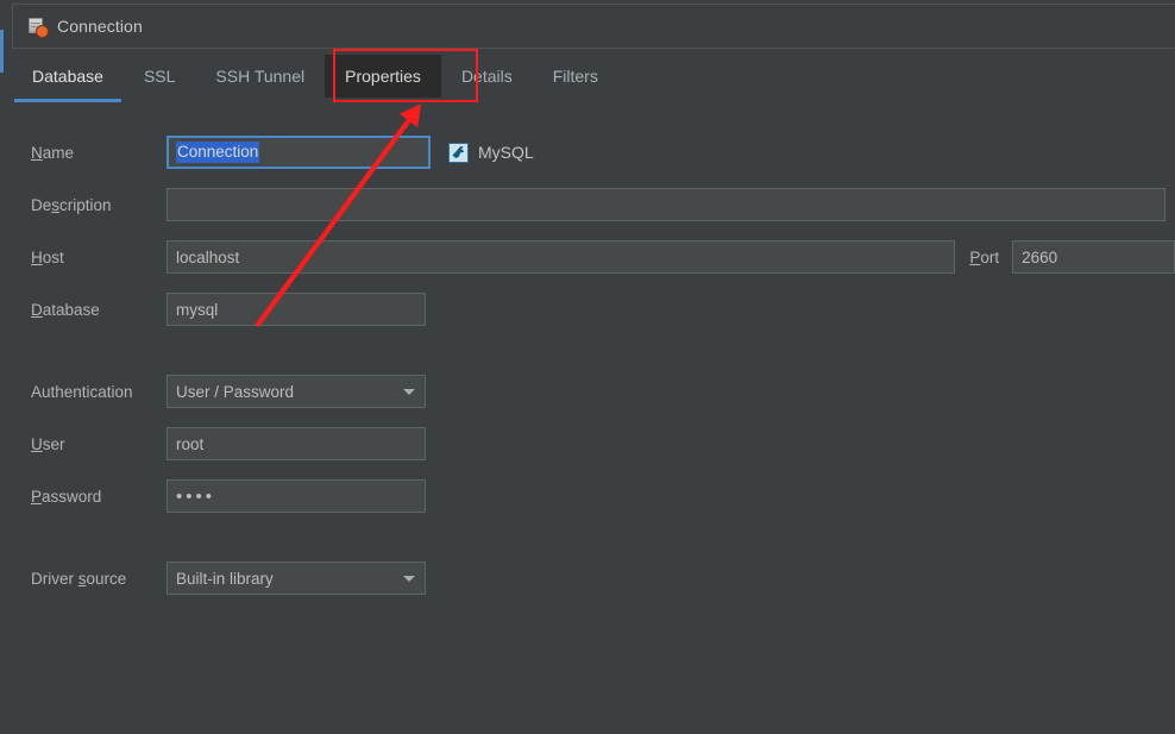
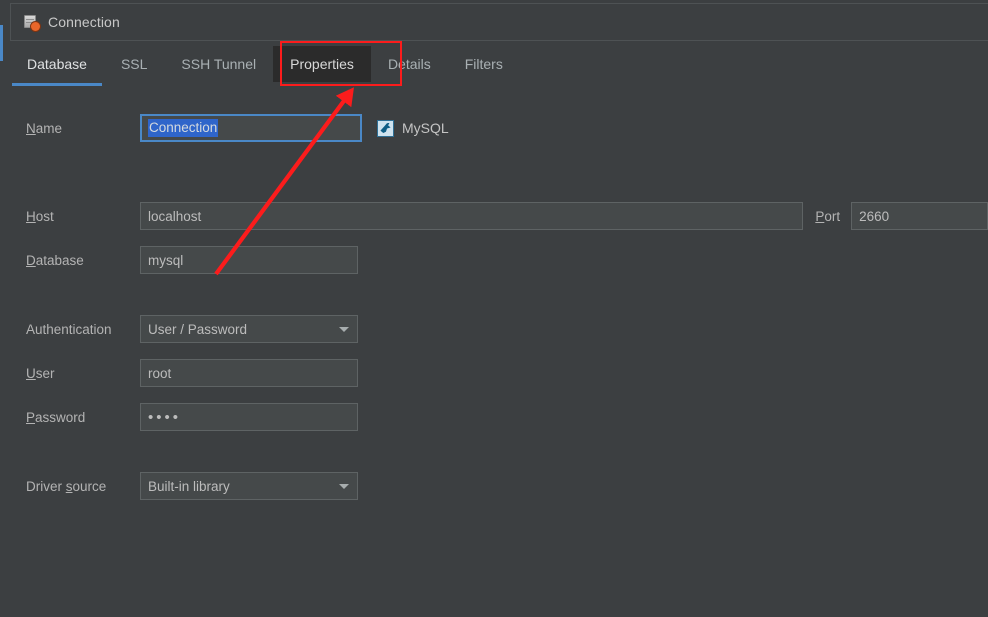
  Connection
  Database
  SSL
  SSH Tunnel
  Properties
  Details
  Filters
  Name
  Connection
  MySQL
- Description
  Host
  localhost
  Port
  2660
  Database
  mysql
  Authentication
  User / Password
  User
  root
  Password
  ••••
  Driver source
  Built-in library
